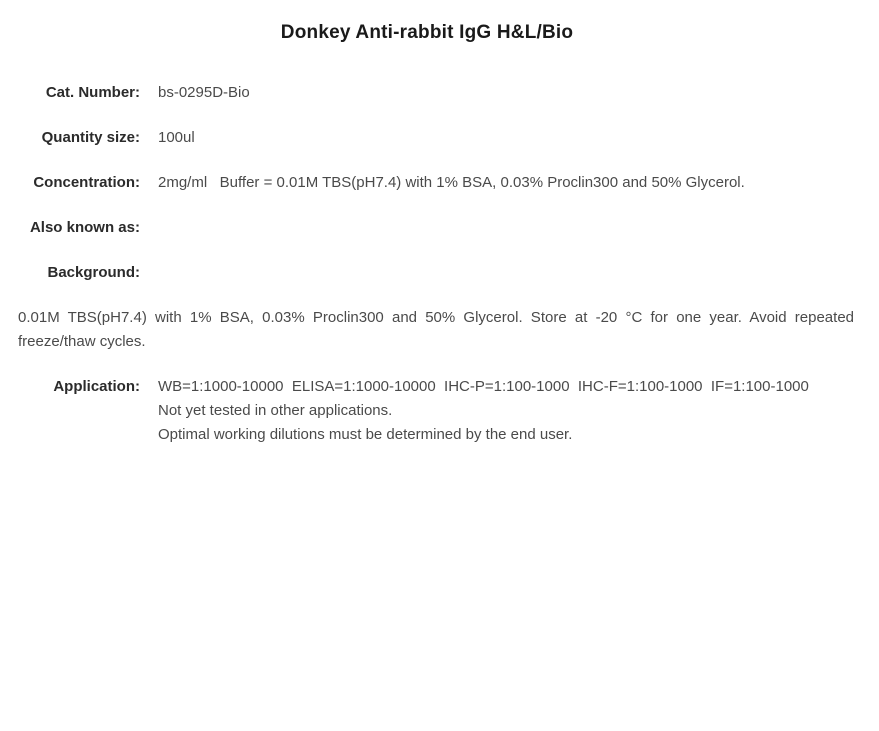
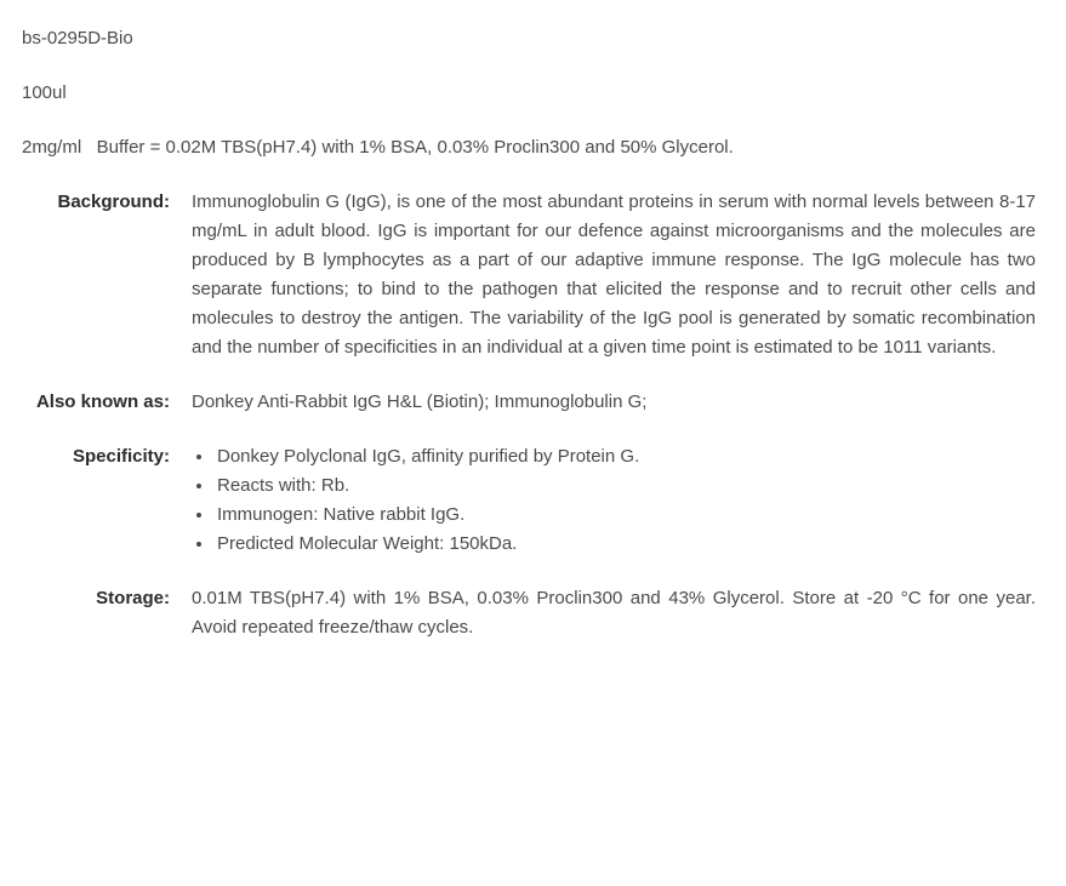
- Donkey Anti-rabbit IgG H&L/Bio
- Cat. Number:
  bs-0295D-Bio
- Quantity size:
  100ul
- Concentration:
- 2mg/ml Buffer = 0.01M TBS(pH7.4) with 1% BSA, 0.03% Proclin300 and 50% Glycerol.
+ 2mg/ml Buffer = 0.02M TBS(pH7.4) with 1% BSA, 0.03% Proclin300 and 50% Glycerol.
- Also known as:
+ Background:
+ Immunoglobulin G (IgG), is one of the most abundant proteins in serum with normal levels between 8-17 mg/mL in adult blood. IgG is important for our defence against microorganisms and the molecules are produced by B lymphocytes as a part of our adaptive immune response. The IgG molecule has two separate functions; to bind to the pathogen that elicited the response and to recruit other cells and molecules to destroy the antigen. The variability of the IgG pool is generated by somatic recombination and the number of specificities in an individual at a given time point is estimated to be 1011 variants.
- Background:
+ Also known as:
+ Donkey Anti-Rabbit IgG H&L (Biotin); Immunoglobulin G;
+ Specificity:
+ Donkey Polyclonal IgG, affinity purified by Protein G.
+ Reacts with: Rb.
+ Immunogen: Native rabbit IgG.
+ Predicted Molecular Weight: 150kDa.
+ Storage:
- 0.01M TBS(pH7.4) with 1% BSA, 0.03% Proclin300 and 50% Glycerol. Store at -20 °C for one year. Avoid repeated freeze/thaw cycles.
+ 0.01M TBS(pH7.4) with 1% BSA, 0.03% Proclin300 and 43% Glycerol. Store at -20 °C for one year. Avoid repeated freeze/thaw cycles.
- Application:
- WB=1:1000-10000 ELISA=1:1000-10000 IHC-P=1:100-1000 IHC-F=1:100-1000 IF=1:100-1000
- Not yet tested in other applications.
- Optimal working dilutions must be determined by the end user.
